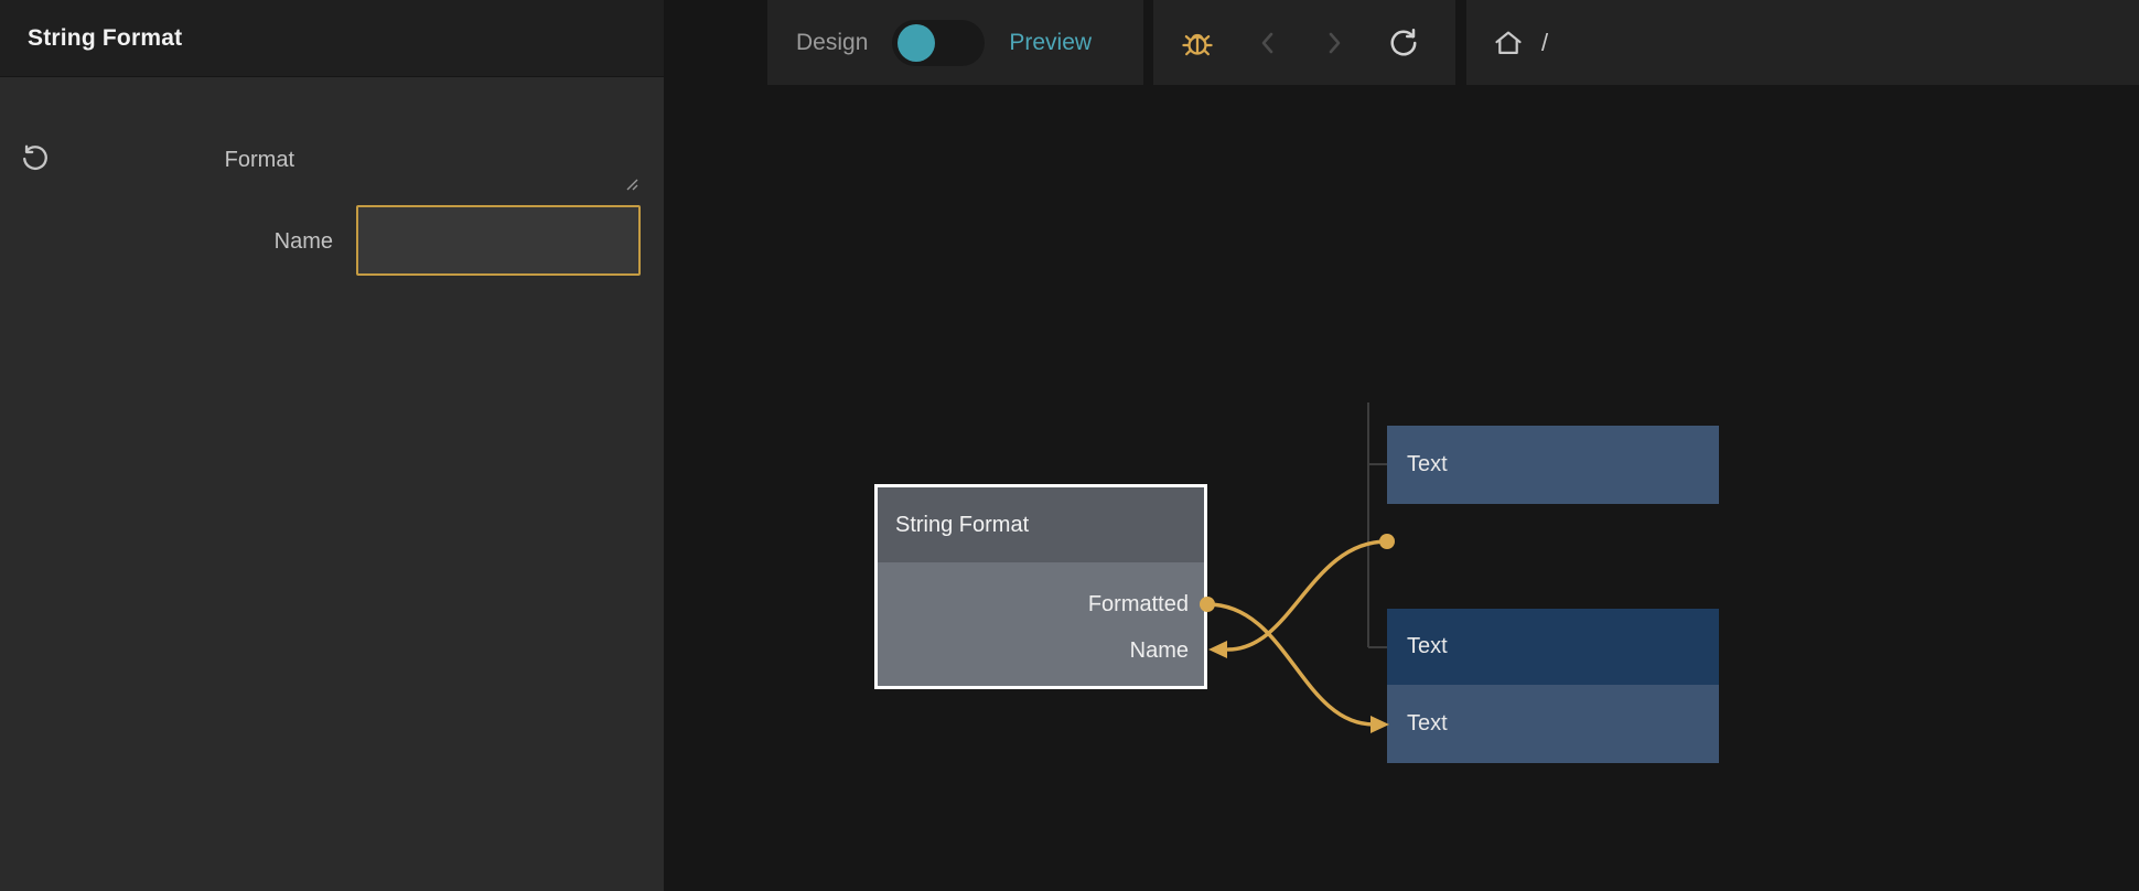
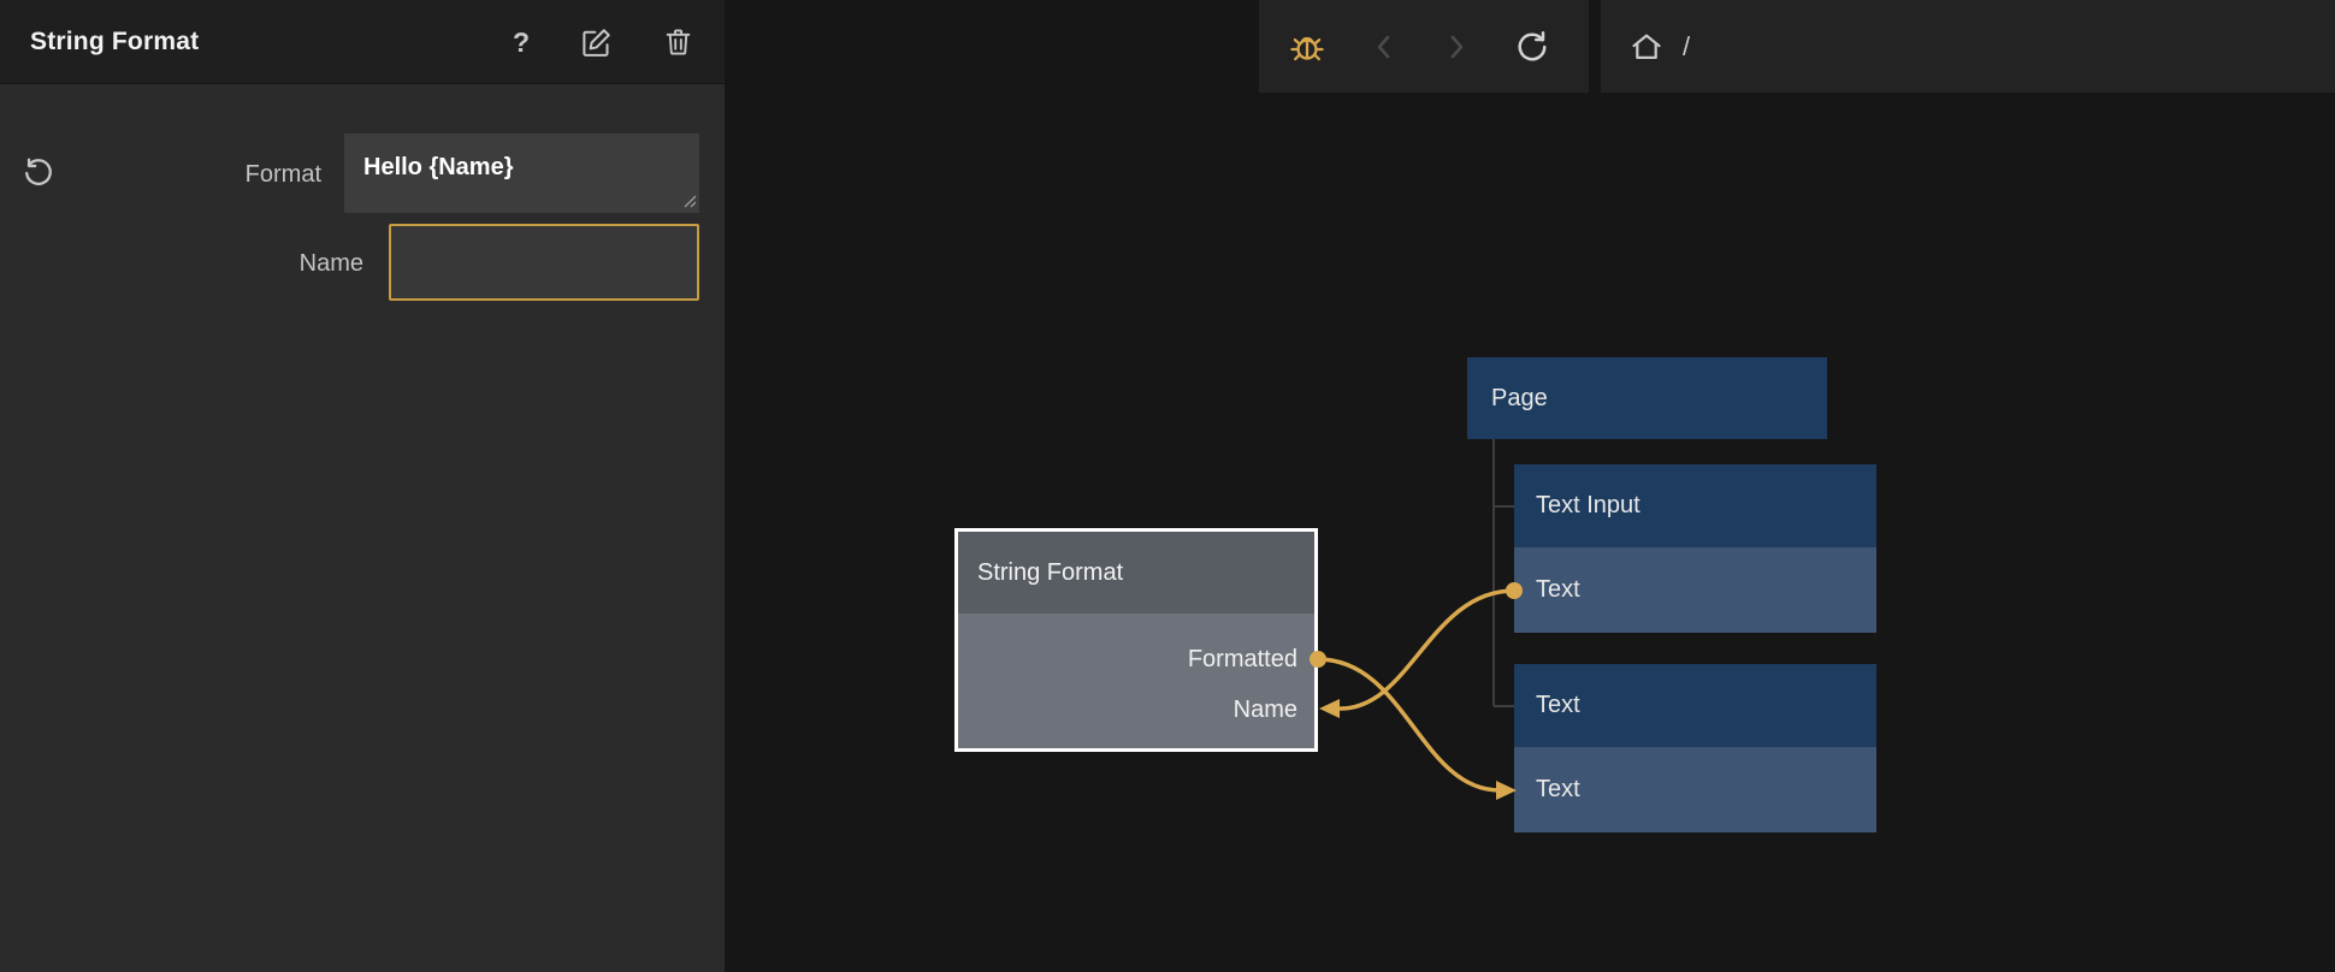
  String Format
+ ?
  Format
+ Hello {Name}
  Name
- Design
- Preview
  /
+ Page
+ Text Input
  Text
  Text
  Text
  String Format
  Formatted
  Name
